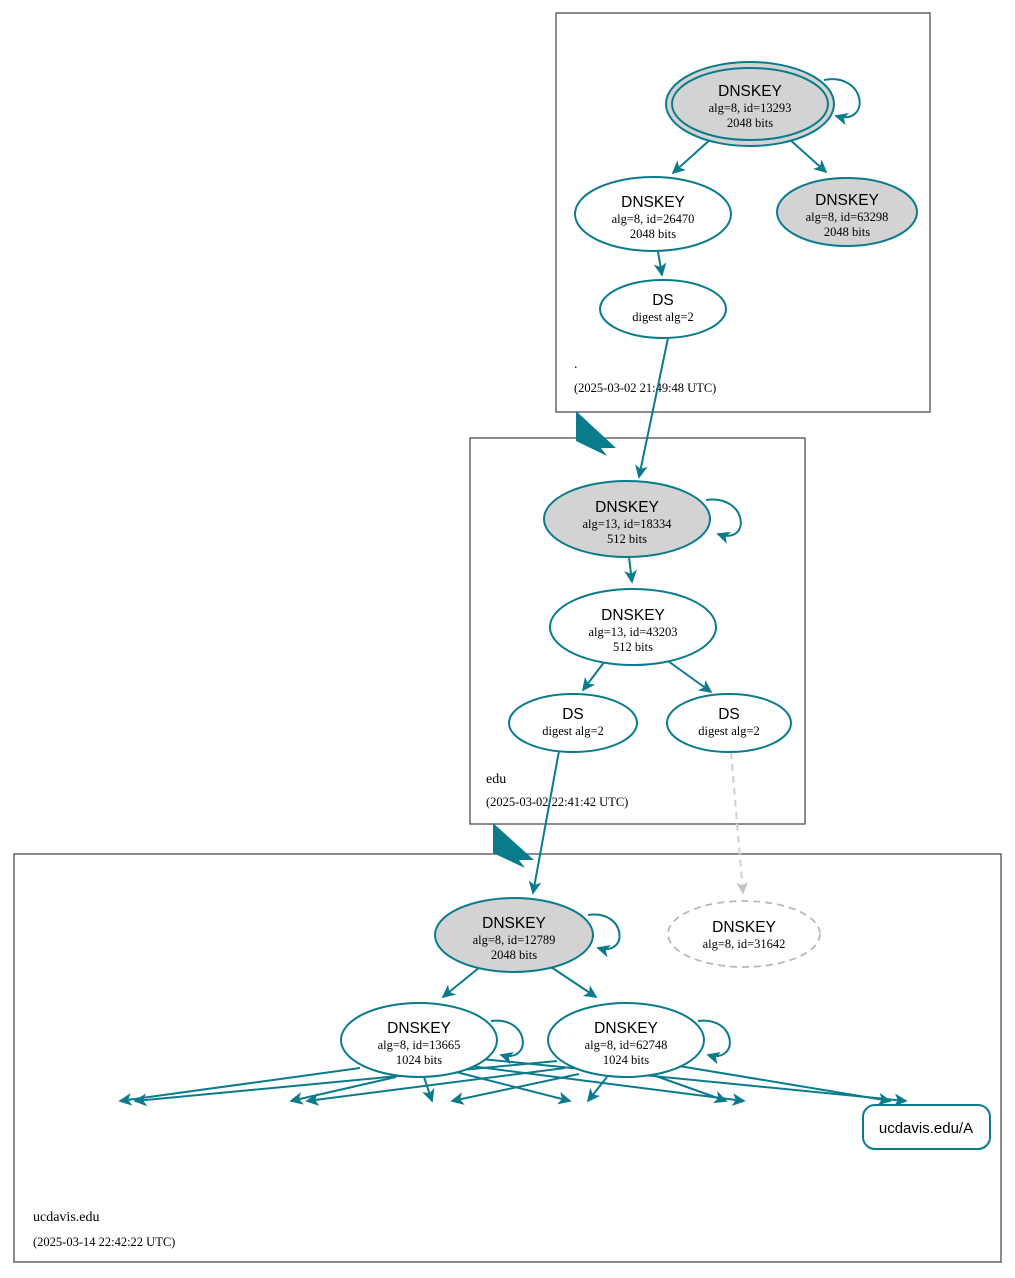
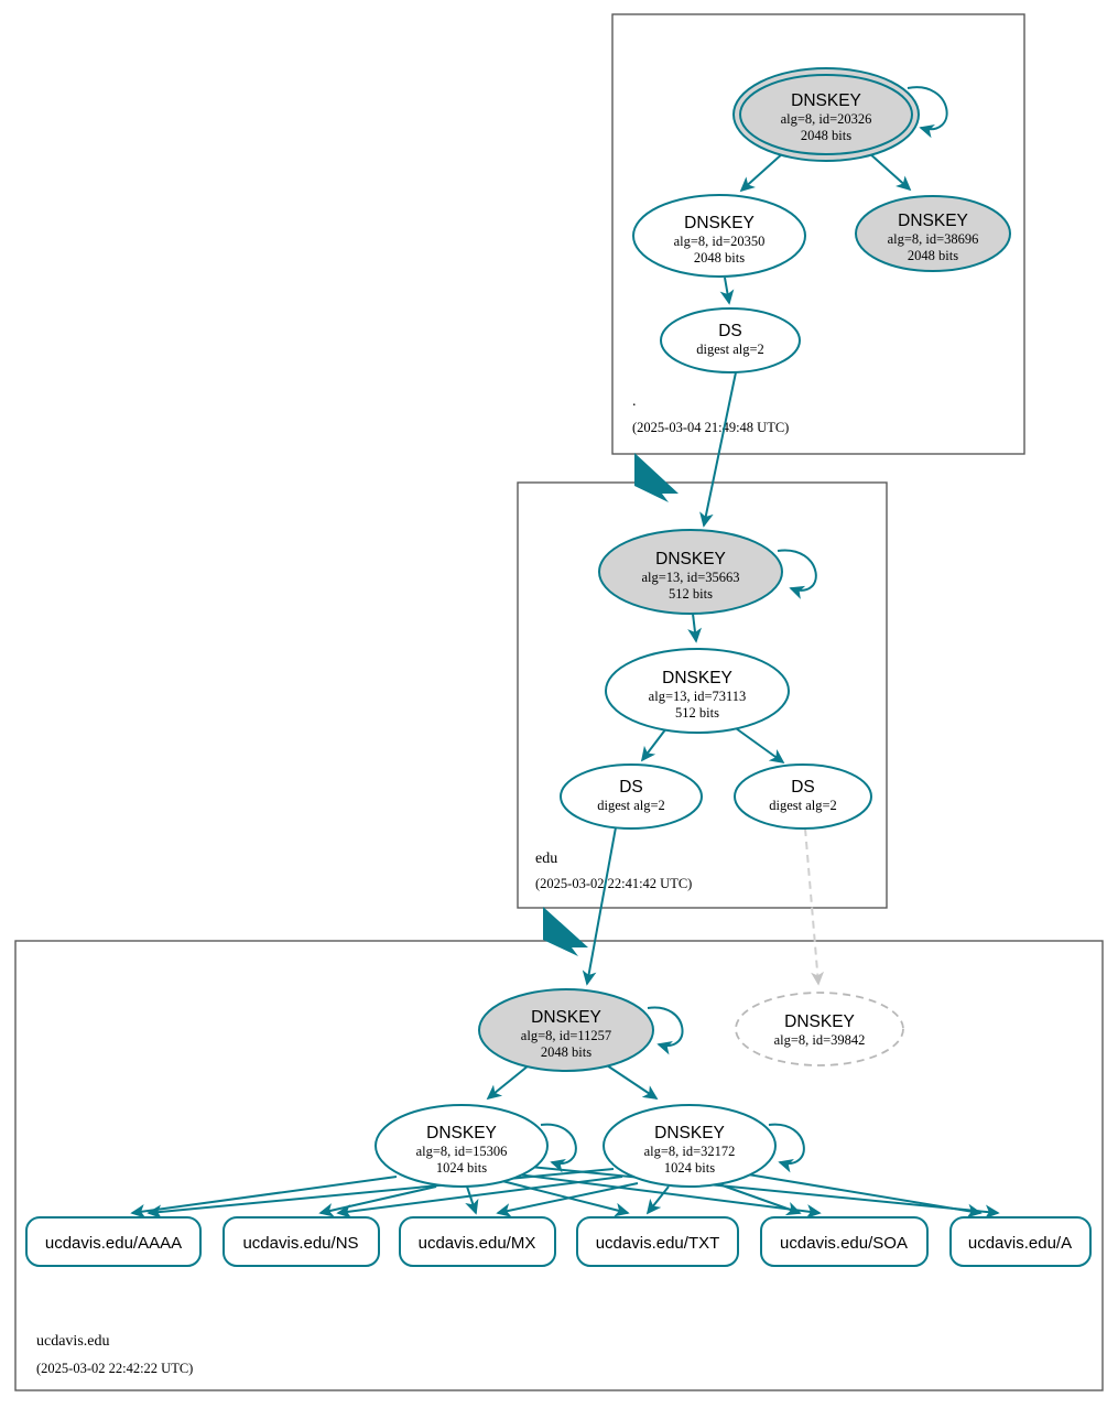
  .
- (2025-03-02 21:49:48 UTC)
+ (2025-03-04 21:49:48 UTC)
  edu
  (2025-03-02 22:41:42 UTC)
  ucdavis.edu
- (2025-03-14 22:42:22 UTC)
+ (2025-03-02 22:42:22 UTC)
  DNSKEY
- alg=8, id=13293
+ alg=8, id=20326
  2048 bits
  DNSKEY
- alg=8, id=26470
+ alg=8, id=20350
  2048 bits
  DNSKEY
- alg=8, id=63298
+ alg=8, id=38696
  2048 bits
  DS
  digest alg=2
  DNSKEY
- alg=13, id=18334
+ alg=13, id=35663
  512 bits
  DNSKEY
- alg=13, id=43203
+ alg=13, id=73113
  512 bits
  DS
  digest alg=2
  DS
  digest alg=2
  DNSKEY
- alg=8, id=12789
+ alg=8, id=11257
  2048 bits
  DNSKEY
- alg=8, id=31642
+ alg=8, id=39842
  DNSKEY
- alg=8, id=13665
+ alg=8, id=15306
  1024 bits
  DNSKEY
- alg=8, id=62748
+ alg=8, id=32172
  1024 bits
+ ucdavis.edu/AAAA
+ ucdavis.edu/NS
+ ucdavis.edu/MX
+ ucdavis.edu/TXT
+ ucdavis.edu/SOA
  ucdavis.edu/A
